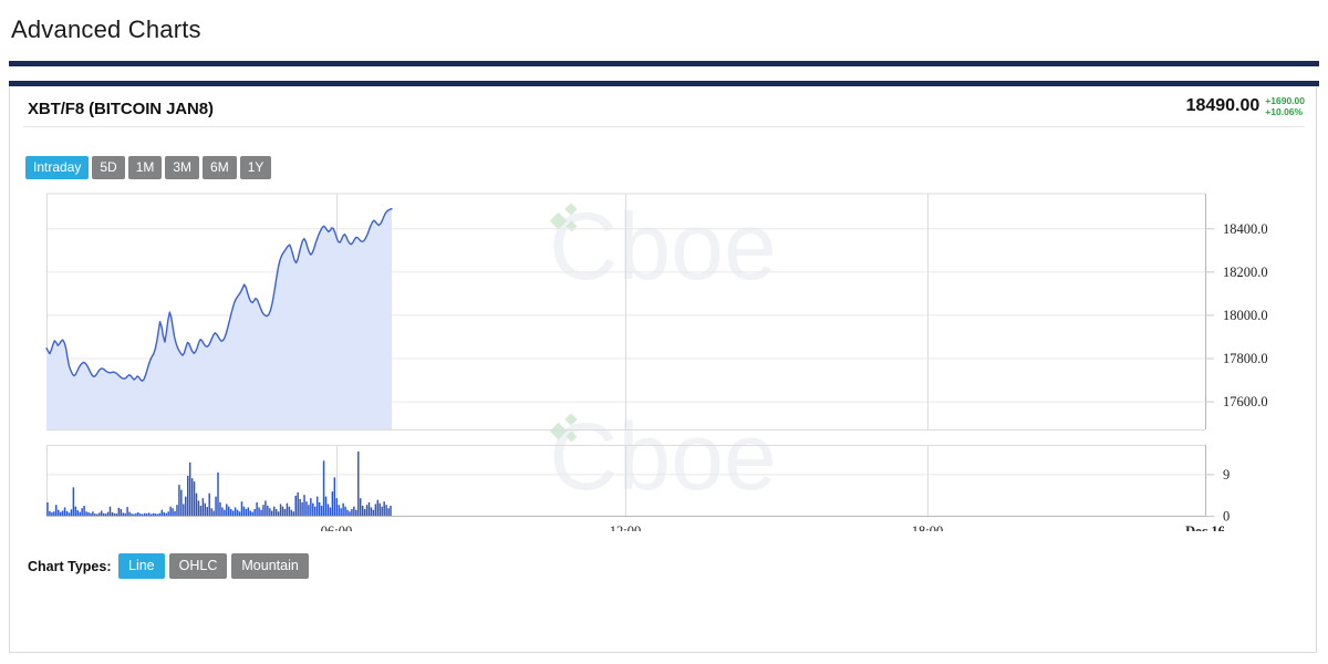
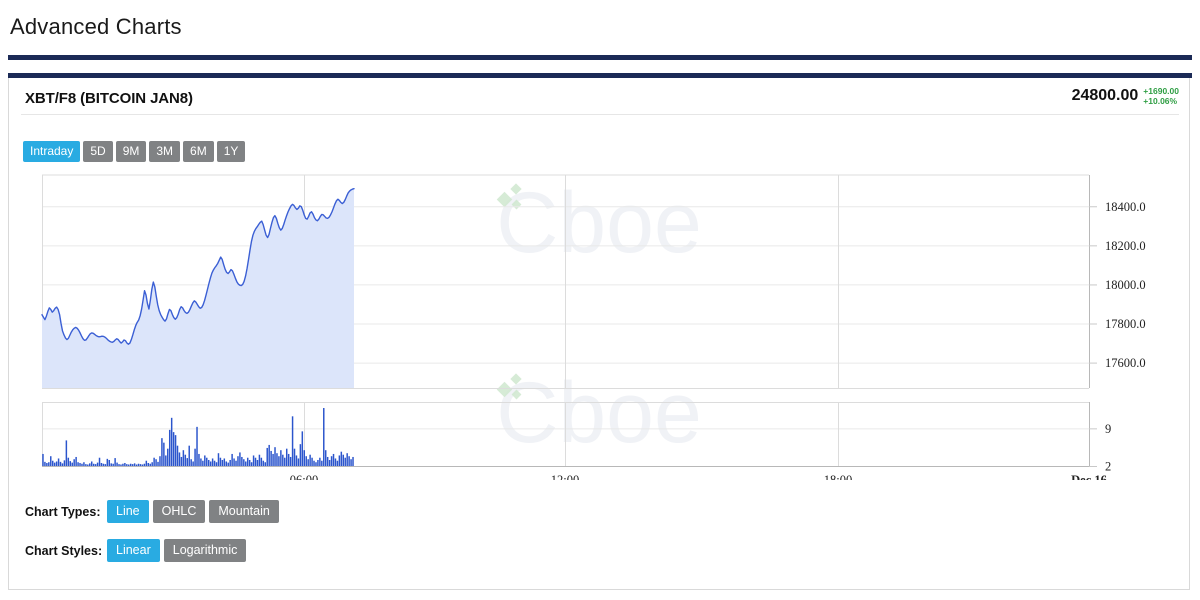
  Advanced Charts
  XBT/F8 (BITCOIN JAN8)
- 18490.00
+ 24800.00
  +1690.00
  +10.06%
  Intraday
  5D
- 1M
+ 9M
  3M
  6M
  1Y
  Cboe
  Cboe
  17600.0
  17800.0
  18000.0
  18200.0
  18400.0
- 0
+ 2
  9
  Chart Types:
  Line
  OHLC
  Mountain
+ Chart Styles:
+ Linear
+ Logarithmic
